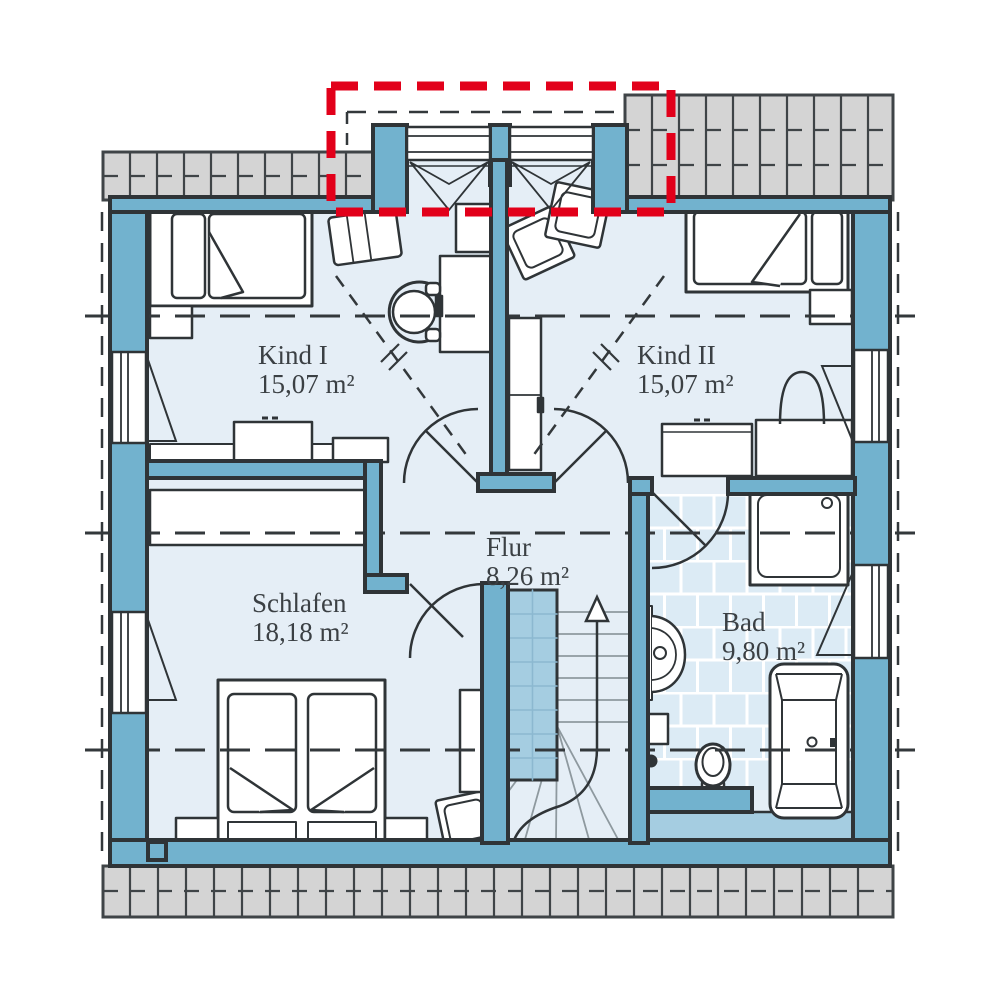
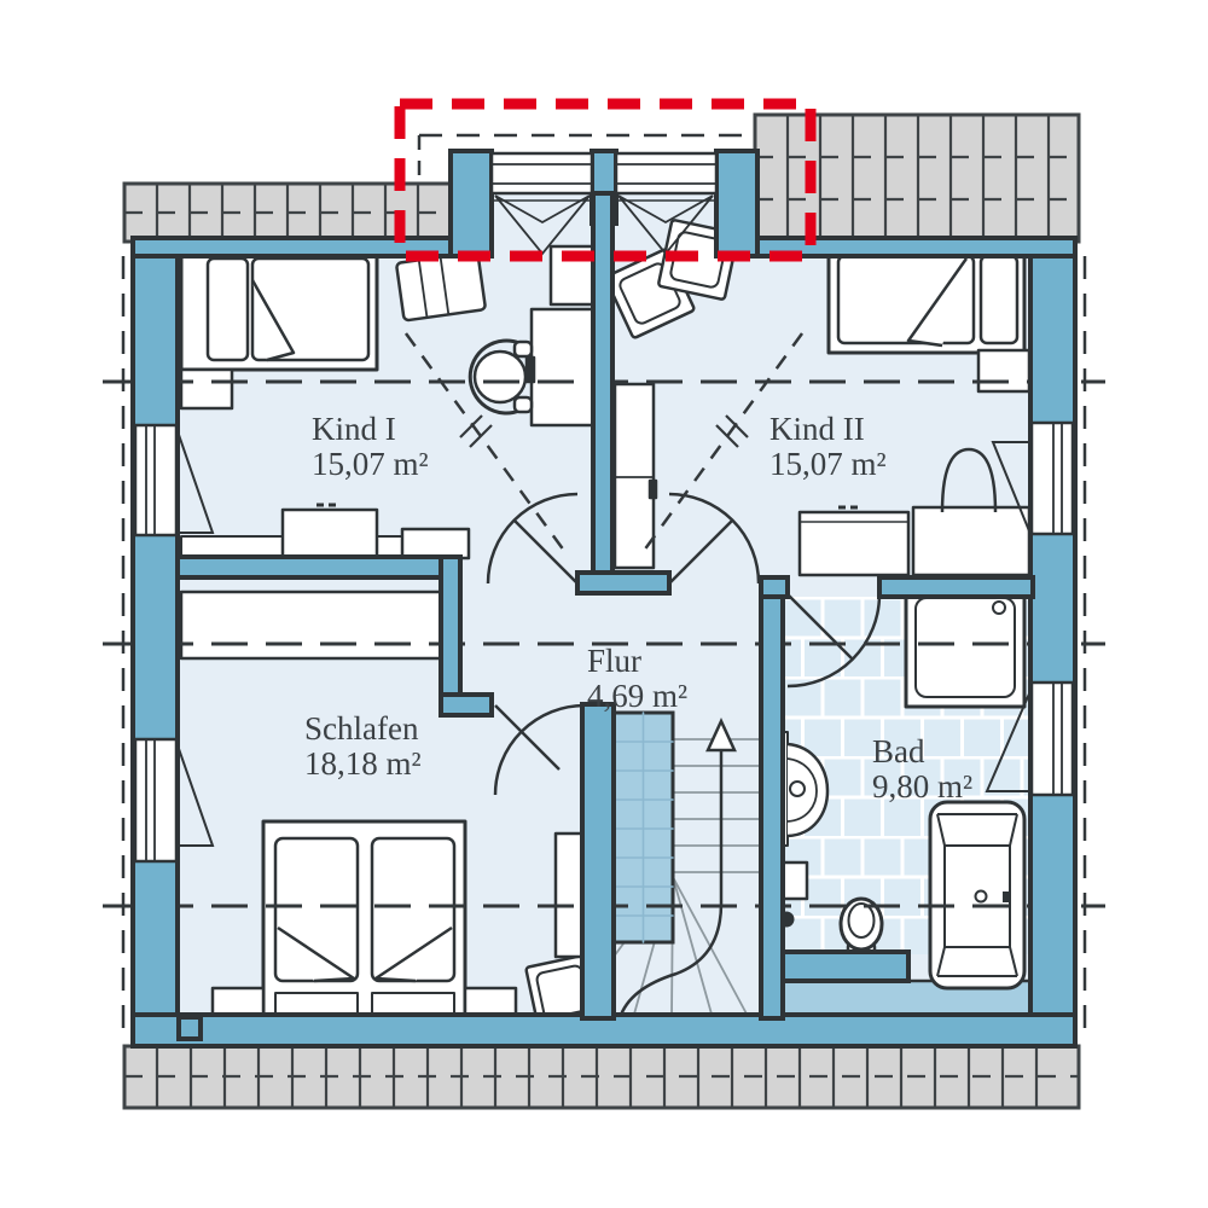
  Kind I
  15,07 m²
  Kind II
  15,07 m²
  Flur
- 8,26 m²
+ 4,69 m²
  Schlafen
  18,18 m²
  Bad
  9,80 m²
